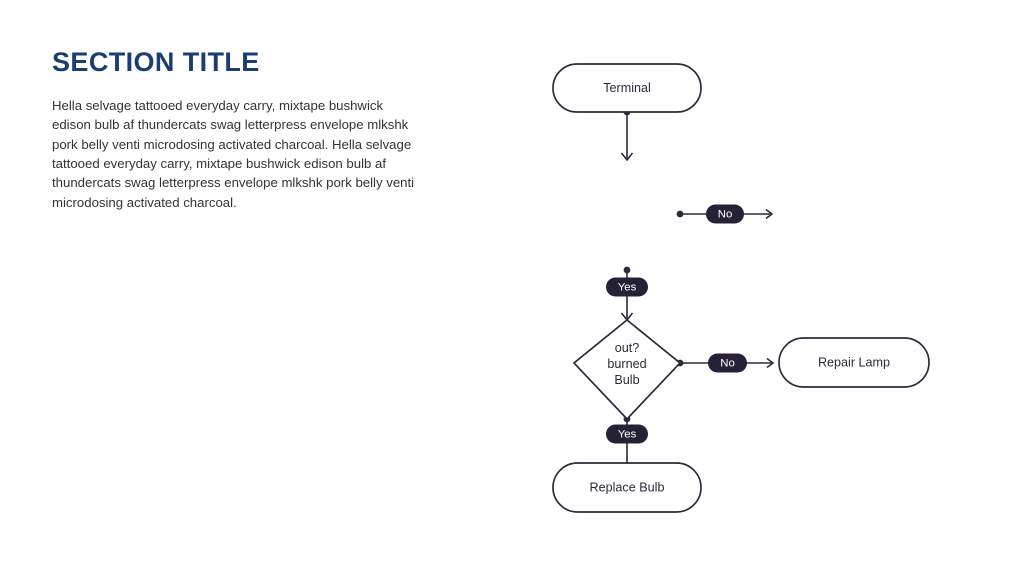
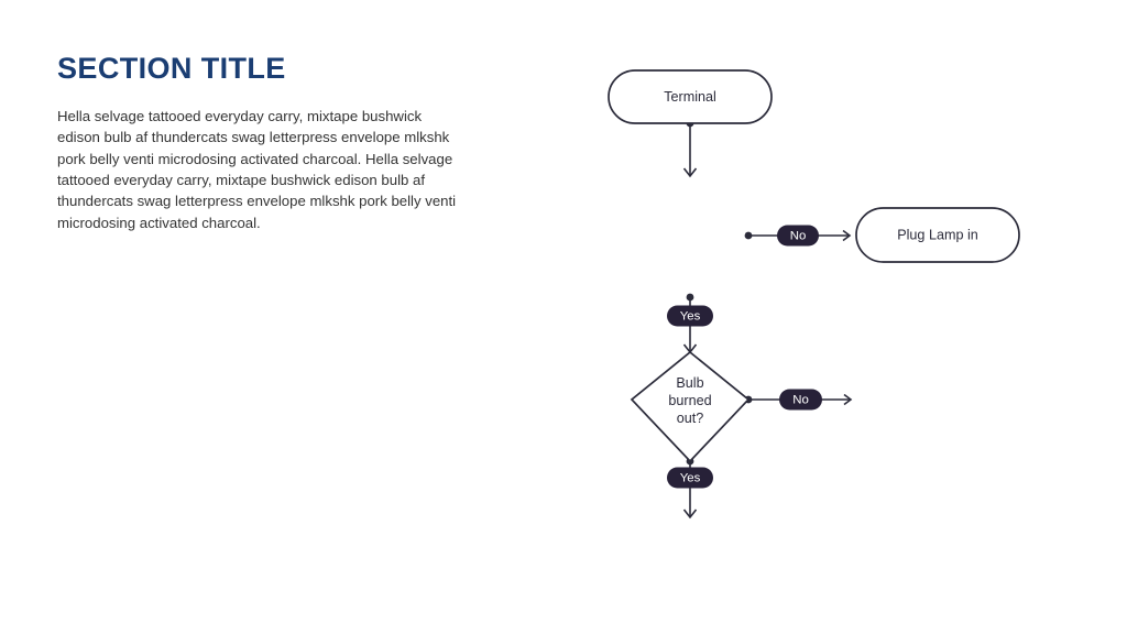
  SECTION TITLE
  Hella selvage tattooed everyday carry, mixtape bushwick edison bulb af thundercats swag letterpress envelope mlkshk pork belly venti microdosing activated charcoal. Hella selvage tattooed everyday carry, mixtape bushwick edison bulb af thundercats swag letterpress envelope mlkshk pork belly venti microdosing activated charcoal.
  Terminal
  No
+ Plug Lamp in
  Yes
- out?
+ Bulb
  burned
- Bulb
+ out?
  No
- Repair Lamp
  Yes
- Replace Bulb
